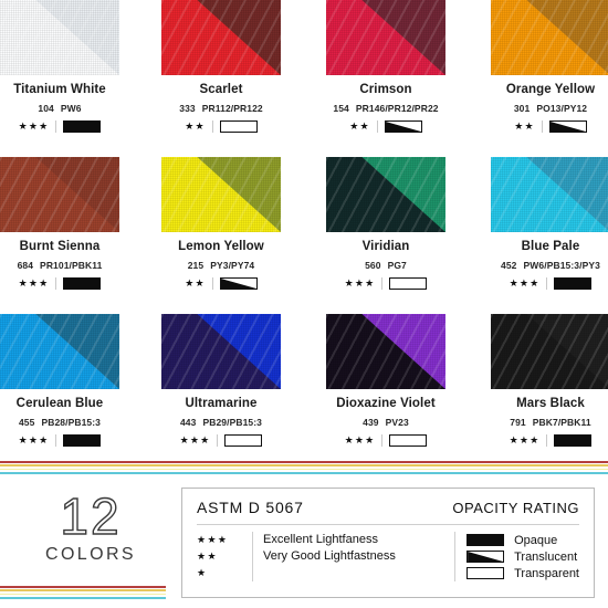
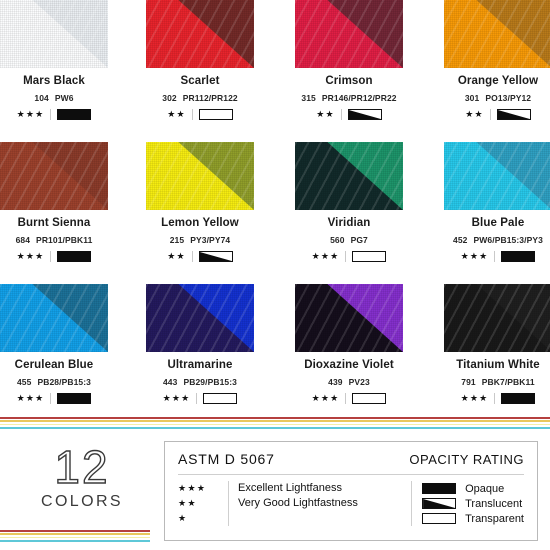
- Titanium White
+ Mars Black
  104
  PW6
  ★★★
  Scarlet
- 333
+ 302
  PR112/PR122
  ★★
  Crimson
- 154
+ 315
  PR146/PR12/PR22
  ★★
  Orange Yellow
  301
  PO13/PY12
  ★★
  Burnt Sienna
  684
  PR101/PBK11
  ★★★
  Lemon Yellow
  215
  PY3/PY74
  ★★
  Viridian
  560
  PG7
  ★★★
  Blue Pale
  452
  PW6/PB15:3/PY3
  ★★★
  Cerulean Blue
  455
  PB28/PB15:3
  ★★★
  Ultramarine
  443
  PB29/PB15:3
  ★★★
  Dioxazine Violet
  439
  PV23
  ★★★
- Mars Black
+ Titanium White
  791
  PBK7/PBK11
  ★★★
  12
  COLORS
  ASTM D 5067
  OPACITY RATING
  ★★★
  ★★
  ★
  Excellent Lightfaness
  Very Good Lightfastness
  Opaque
  Translucent
  Transparent
